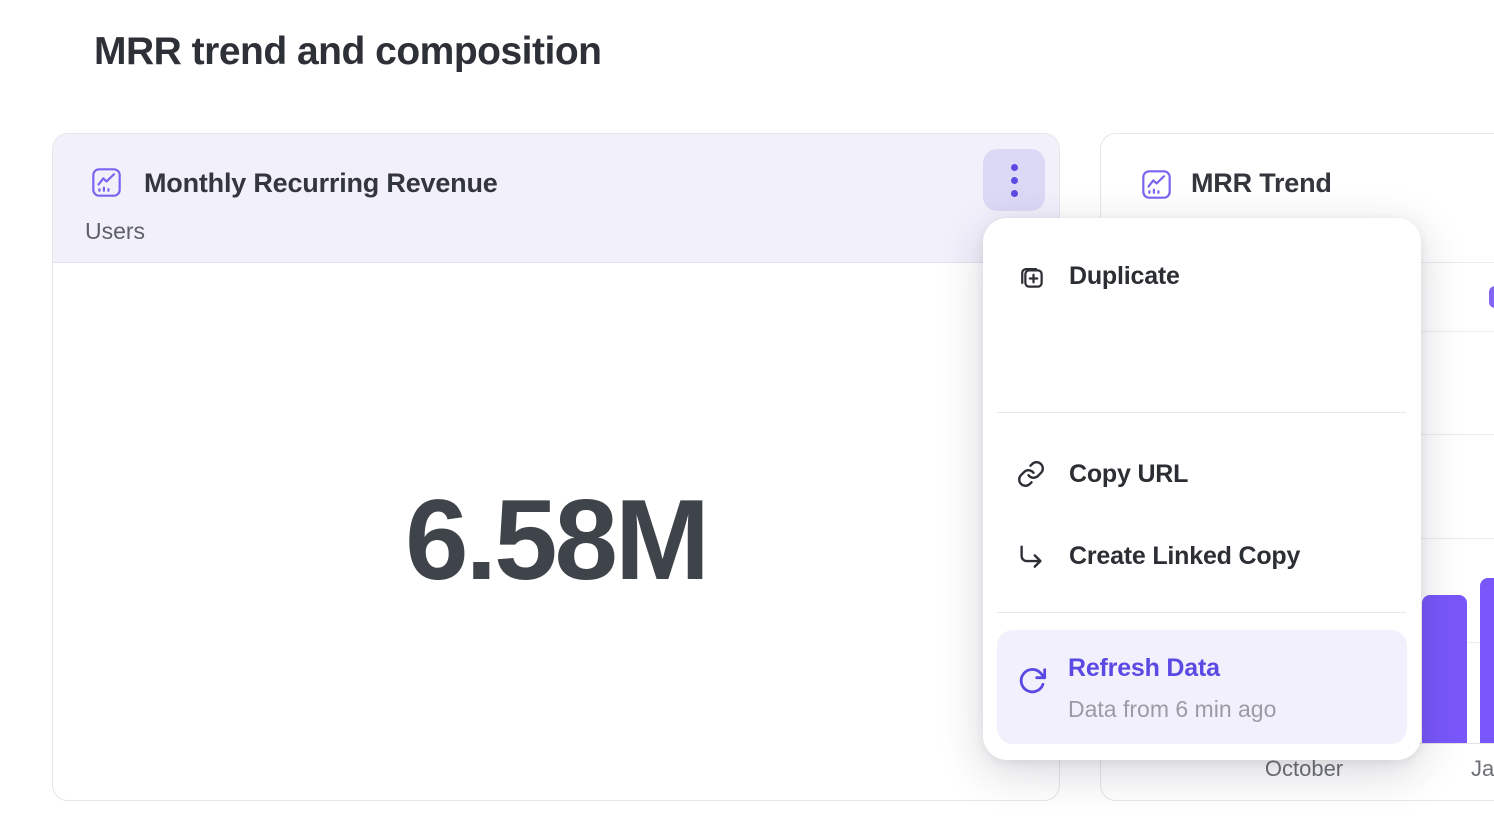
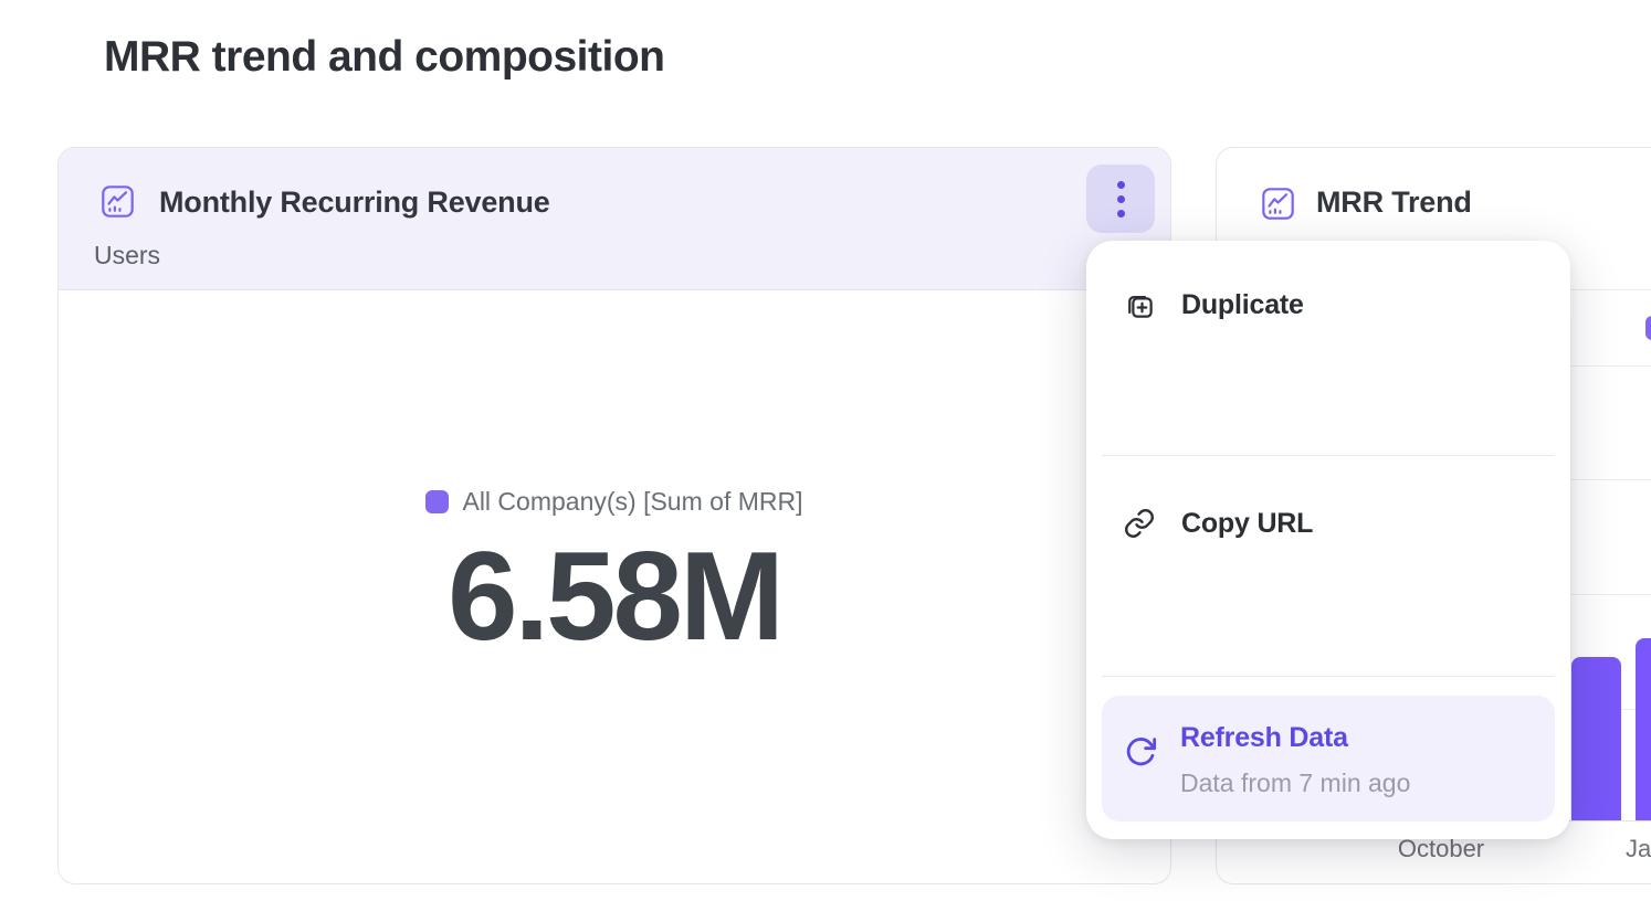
  MRR trend and composition
  Monthly Recurring Revenue
  Users
+ All Company(s) [Sum of MRR]
  6.58M
  MRR Trend
  October
  Ja
  Duplicate
  Copy URL
- Create Linked Copy
  Refresh Data
- Data from 6 min ago
+ Data from 7 min ago
